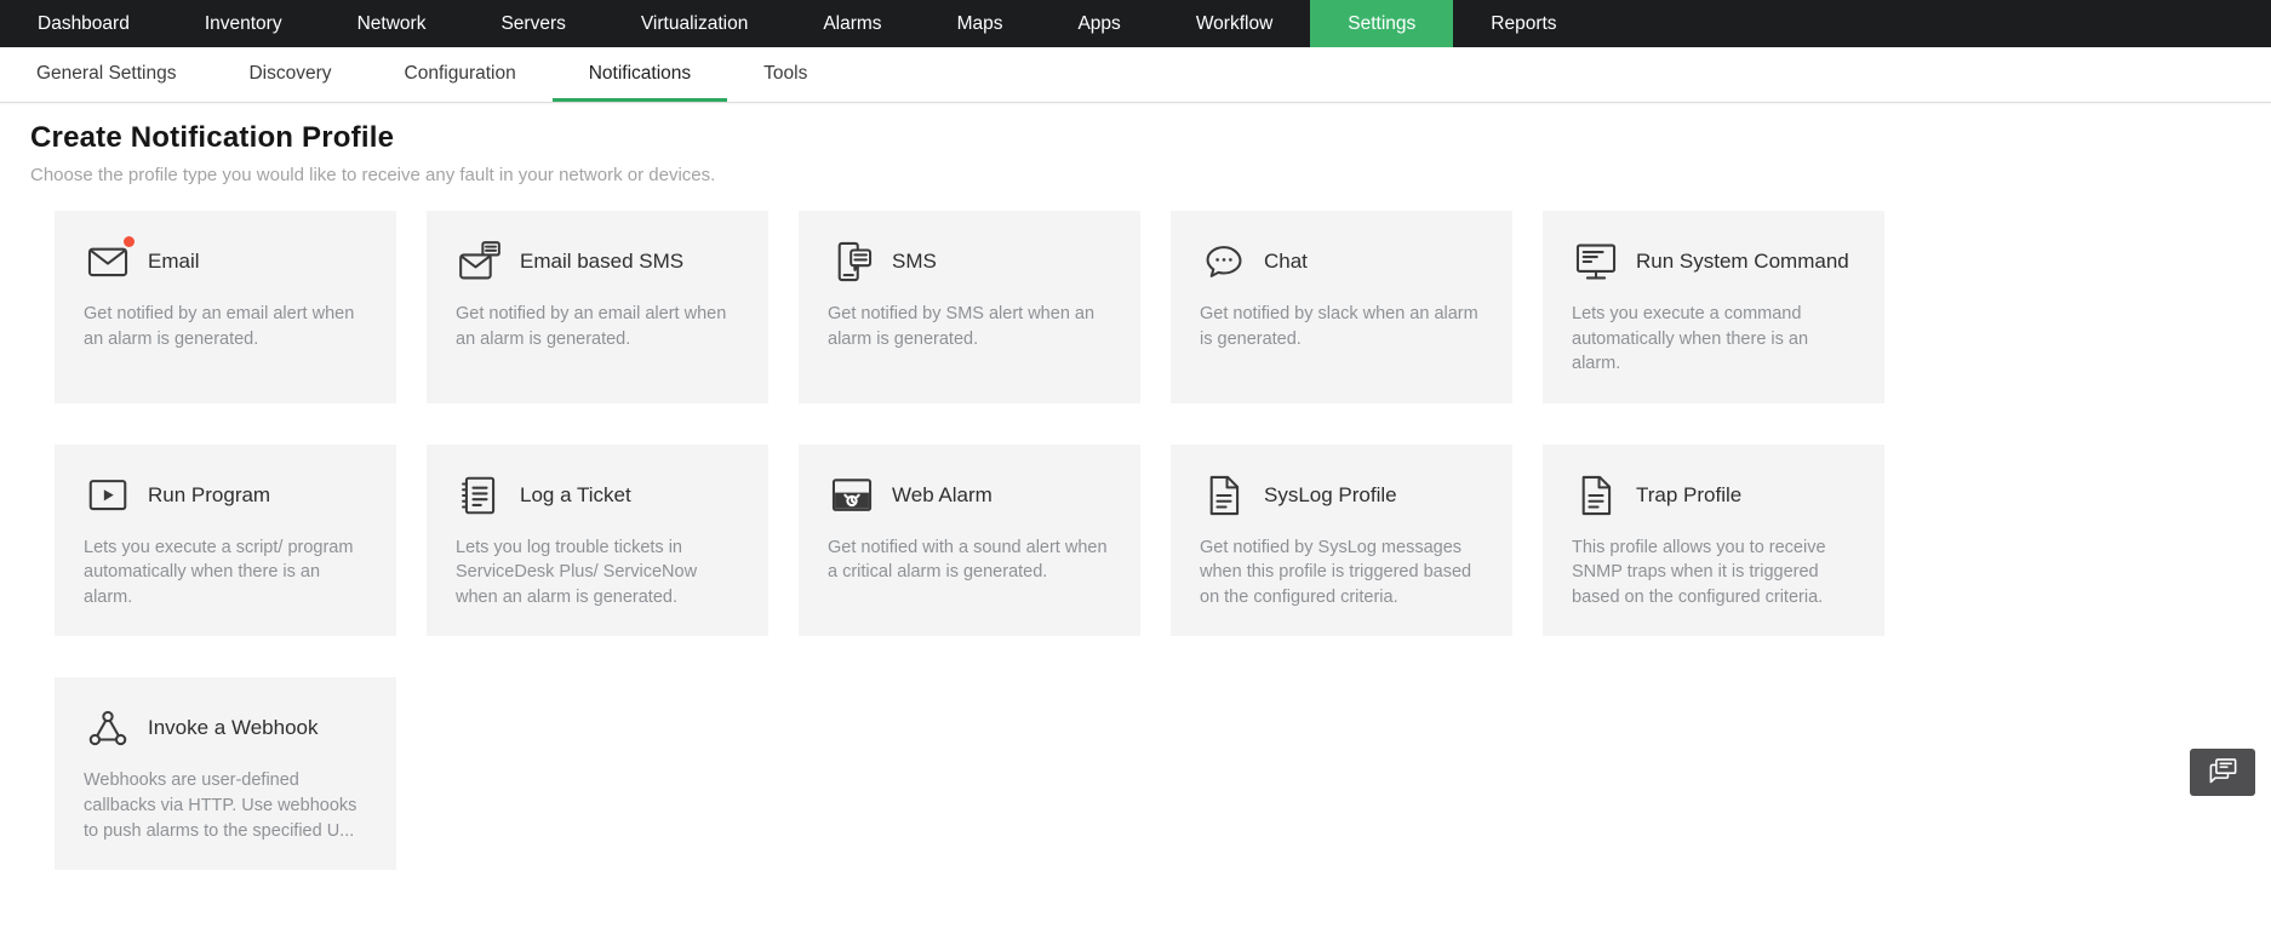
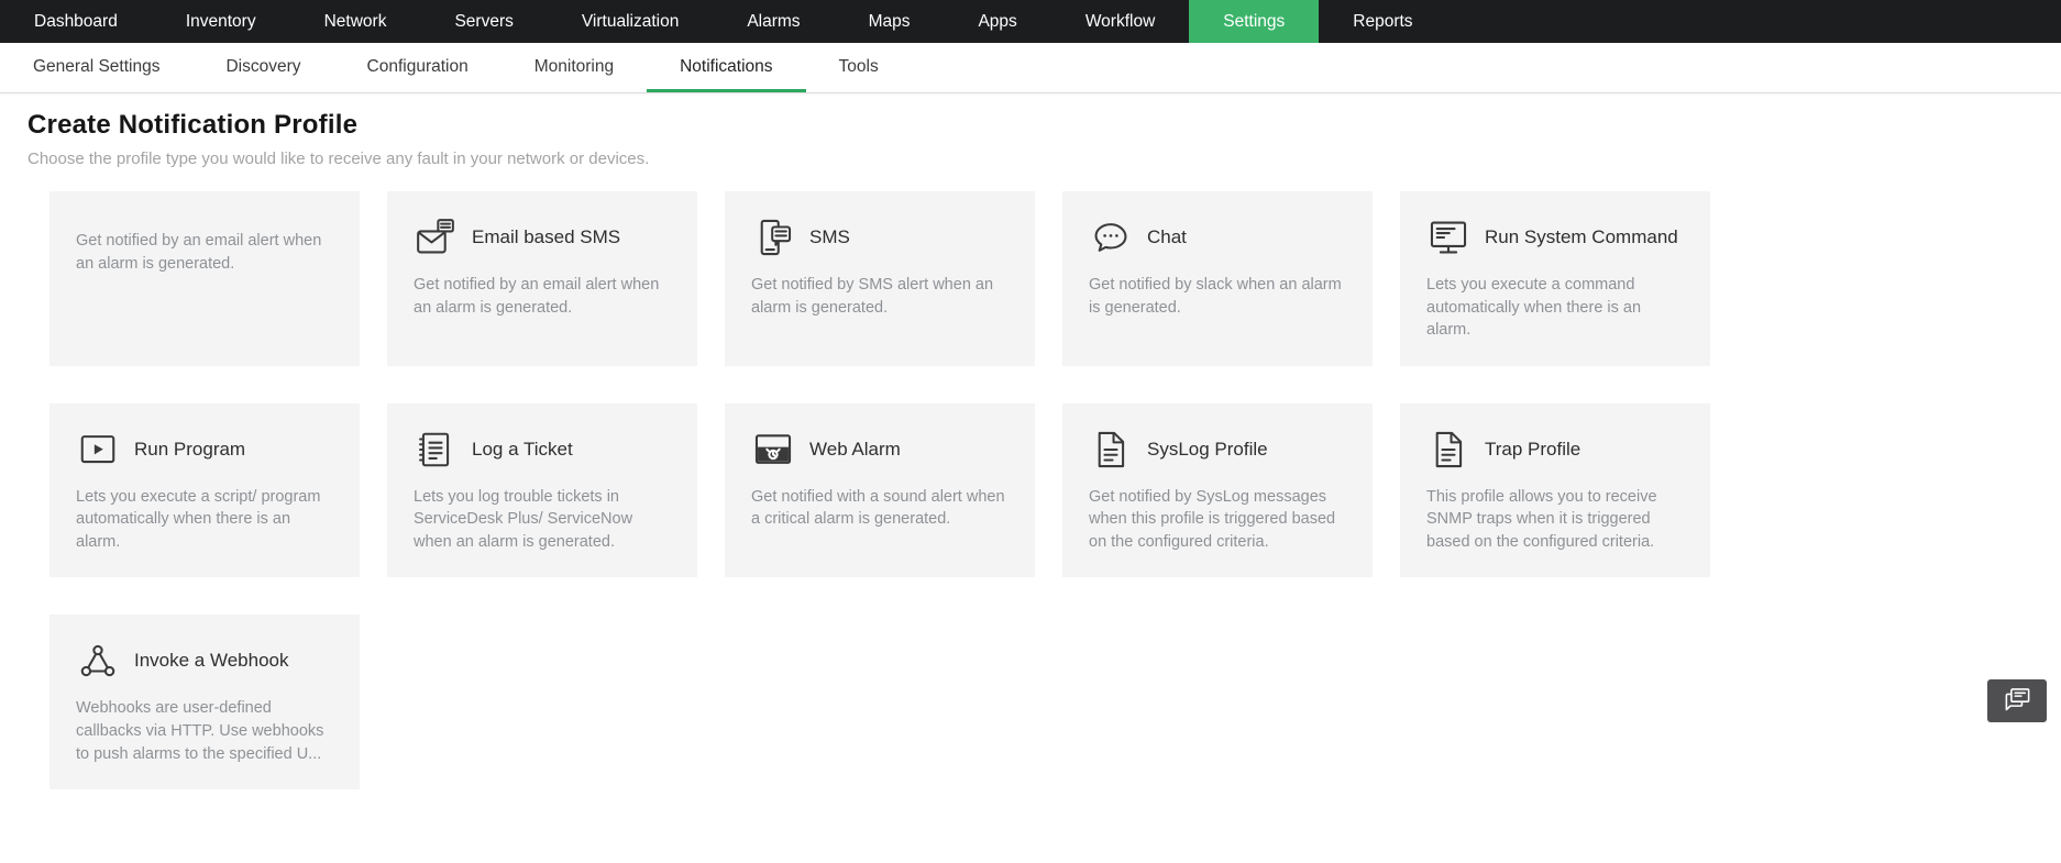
  Dashboard
  Inventory
  Network
  Servers
  Virtualization
  Alarms
  Maps
  Apps
  Workflow
  Settings
  Reports
  General Settings
  Discovery
  Configuration
+ Monitoring
  Notifications
  Tools
  Create Notification Profile
  Choose the profile type you would like to receive any fault in your network or devices.
- Email
  Get notified by an email alert when an alarm is generated.
  Email based SMS
  Get notified by an email alert when an alarm is generated.
  SMS
  Get notified by SMS alert when an alarm is generated.
  Chat
  Get notified by slack when an alarm is generated.
  Run System Command
  Lets you execute a command automatically when there is an alarm.
  Run Program
  Lets you execute a script/ program automatically when there is an alarm.
  Log a Ticket
  Lets you log trouble tickets in ServiceDesk Plus/ ServiceNow when an alarm is generated.
  Web Alarm
  Get notified with a sound alert when a critical alarm is generated.
  SysLog Profile
  Get notified by SysLog messages when this profile is triggered based on the configured criteria.
  Trap Profile
  This profile allows you to receive SNMP traps when it is triggered based on the configured criteria.
  Invoke a Webhook
  Webhooks are user-defined callbacks via HTTP. Use webhooks to push alarms to the specified U...
